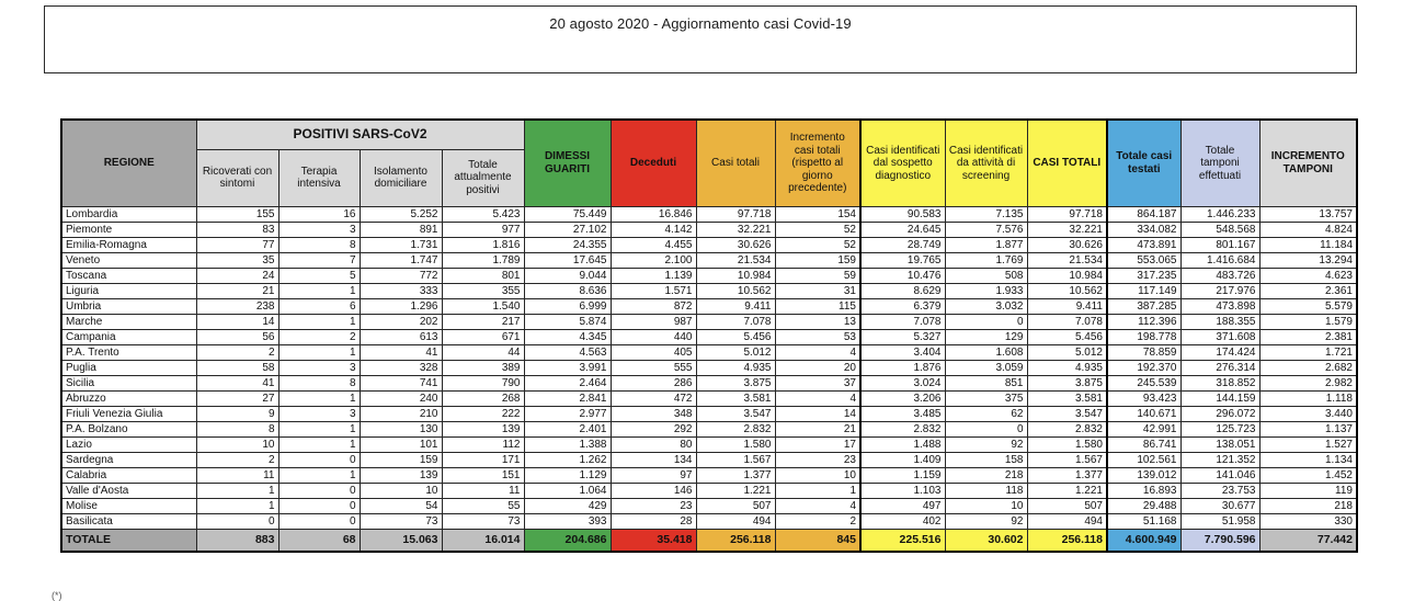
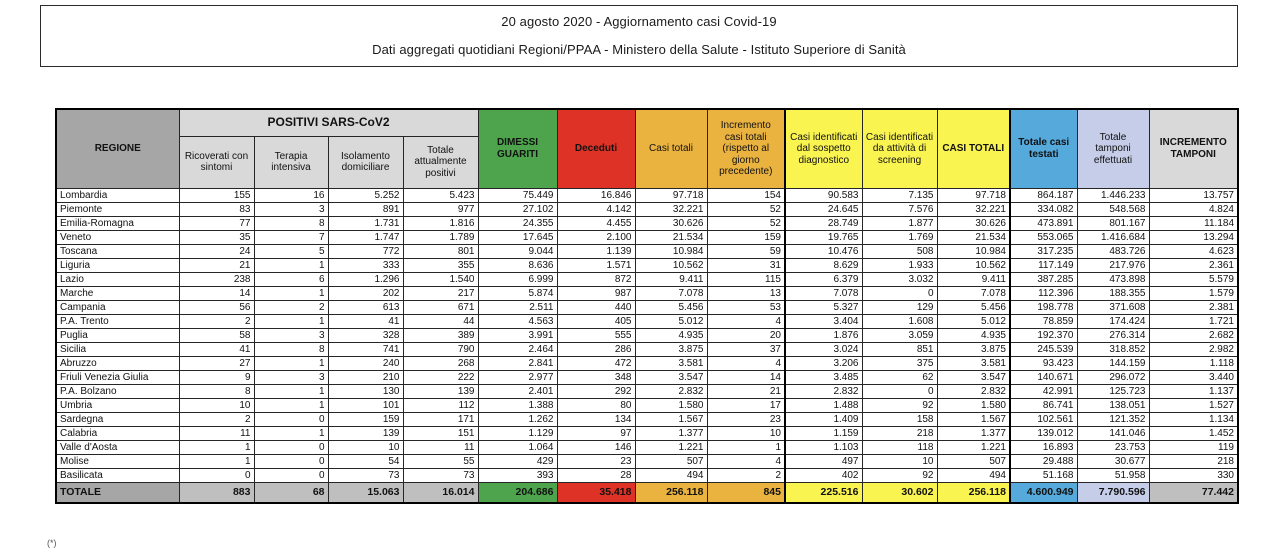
  20 agosto 2020 - Aggiornamento casi Covid-19
+ Dati aggregati quotidiani Regioni/PPAA - Ministero della Salute - Istituto Superiore di Sanità
  REGIONE	POSITIVI SARS-CoV2	DIMESSI GUARITI	Deceduti	Casi totali	Incremento casi totali (rispetto al giorno precedente)	Casi identificati dal sospetto diagnostico	Casi identificati da attività di screening	CASI TOTALI	Totale casi testati	Totale tamponi effettuati	INCREMENTO TAMPONI
  Ricoverati con sintomi	Terapia intensiva	Isolamento domiciliare	Totale attualmente positivi
  Lombardia	155	16	5.252	5.423	75.449	16.846	97.718	154	90.583	7.135	97.718	864.187	1.446.233	13.757
  Piemonte	83	3	891	977	27.102	4.142	32.221	52	24.645	7.576	32.221	334.082	548.568	4.824
  Emilia-Romagna	77	8	1.731	1.816	24.355	4.455	30.626	52	28.749	1.877	30.626	473.891	801.167	11.184
  Veneto	35	7	1.747	1.789	17.645	2.100	21.534	159	19.765	1.769	21.534	553.065	1.416.684	13.294
  Toscana	24	5	772	801	9.044	1.139	10.984	59	10.476	508	10.984	317.235	483.726	4.623
  Liguria	21	1	333	355	8.636	1.571	10.562	31	8.629	1.933	10.562	117.149	217.976	2.361
- Umbria	238	6	1.296	1.540	6.999	872	9.411	115	6.379	3.032	9.411	387.285	473.898	5.579
+ Lazio	238	6	1.296	1.540	6.999	872	9.411	115	6.379	3.032	9.411	387.285	473.898	5.579
  Marche	14	1	202	217	5.874	987	7.078	13	7.078	0	7.078	112.396	188.355	1.579
- Campania	56	2	613	671	4.345	440	5.456	53	5.327	129	5.456	198.778	371.608	2.381
+ Campania	56	2	613	671	2.511	440	5.456	53	5.327	129	5.456	198.778	371.608	2.381
  P.A. Trento	2	1	41	44	4.563	405	5.012	4	3.404	1.608	5.012	78.859	174.424	1.721
  Puglia	58	3	328	389	3.991	555	4.935	20	1.876	3.059	4.935	192.370	276.314	2.682
  Sicilia	41	8	741	790	2.464	286	3.875	37	3.024	851	3.875	245.539	318.852	2.982
  Abruzzo	27	1	240	268	2.841	472	3.581	4	3.206	375	3.581	93.423	144.159	1.118
  Friuli Venezia Giulia	9	3	210	222	2.977	348	3.547	14	3.485	62	3.547	140.671	296.072	3.440
  P.A. Bolzano	8	1	130	139	2.401	292	2.832	21	2.832	0	2.832	42.991	125.723	1.137
- Lazio	10	1	101	112	1.388	80	1.580	17	1.488	92	1.580	86.741	138.051	1.527
+ Umbria	10	1	101	112	1.388	80	1.580	17	1.488	92	1.580	86.741	138.051	1.527
  Sardegna	2	0	159	171	1.262	134	1.567	23	1.409	158	1.567	102.561	121.352	1.134
  Calabria	11	1	139	151	1.129	97	1.377	10	1.159	218	1.377	139.012	141.046	1.452
  Valle d'Aosta	1	0	10	11	1.064	146	1.221	1	1.103	118	1.221	16.893	23.753	119
  Molise	1	0	54	55	429	23	507	4	497	10	507	29.488	30.677	218
  Basilicata	0	0	73	73	393	28	494	2	402	92	494	51.168	51.958	330
  TOTALE	883	68	15.063	16.014	204.686	35.418	256.118	845	225.516	30.602	256.118	4.600.949	7.790.596	77.442
  (*)
